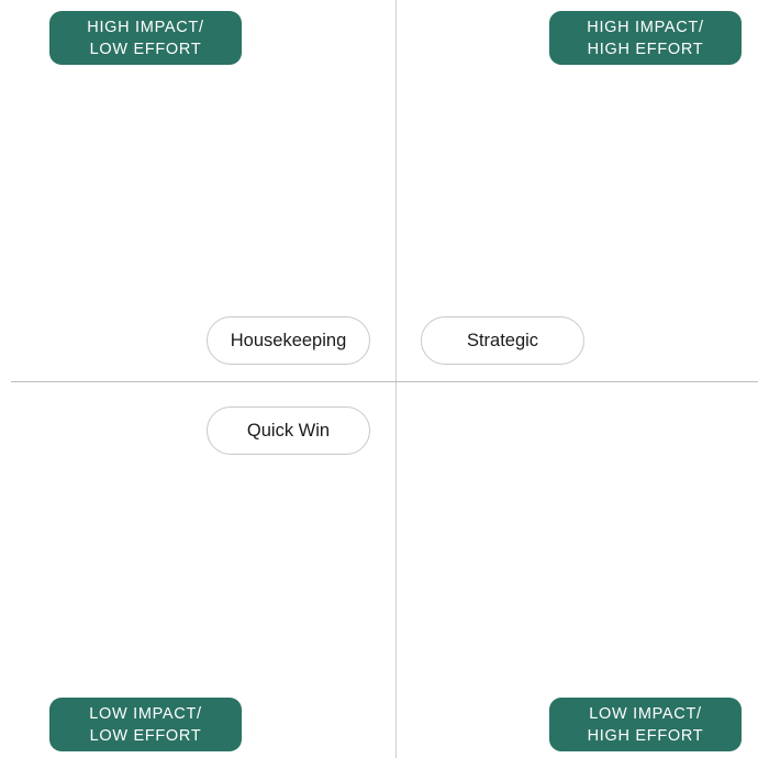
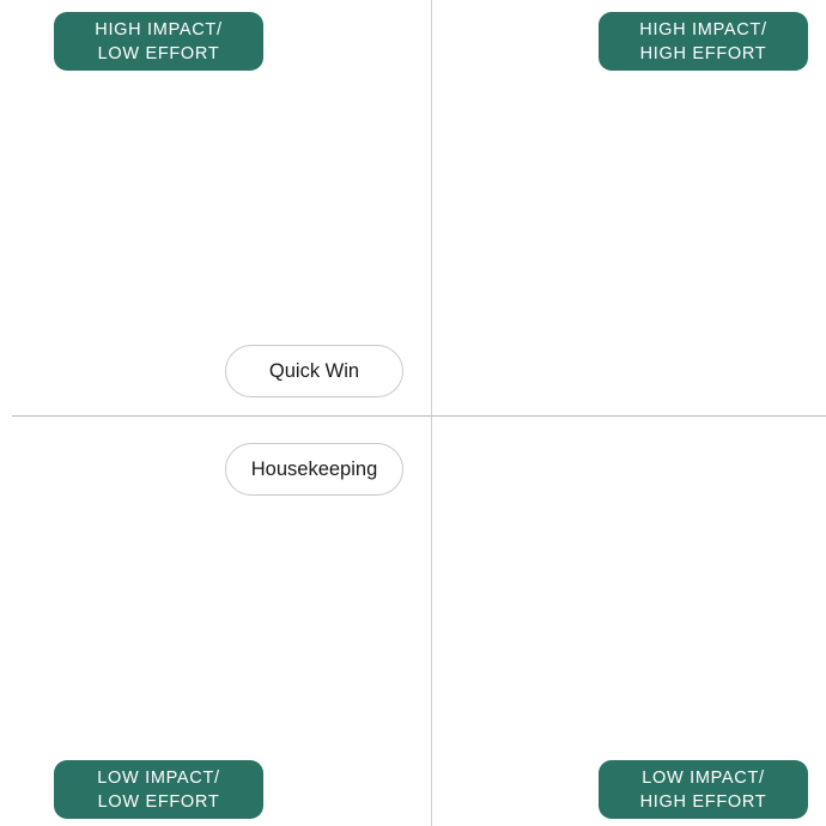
  HIGH IMPACT/
  LOW EFFORT
  HIGH IMPACT/
  HIGH EFFORT
  LOW IMPACT/
  LOW EFFORT
  LOW IMPACT/
  HIGH EFFORT
- Housekeeping
+ Quick Win
- Strategic
- Quick Win
+ Housekeeping
